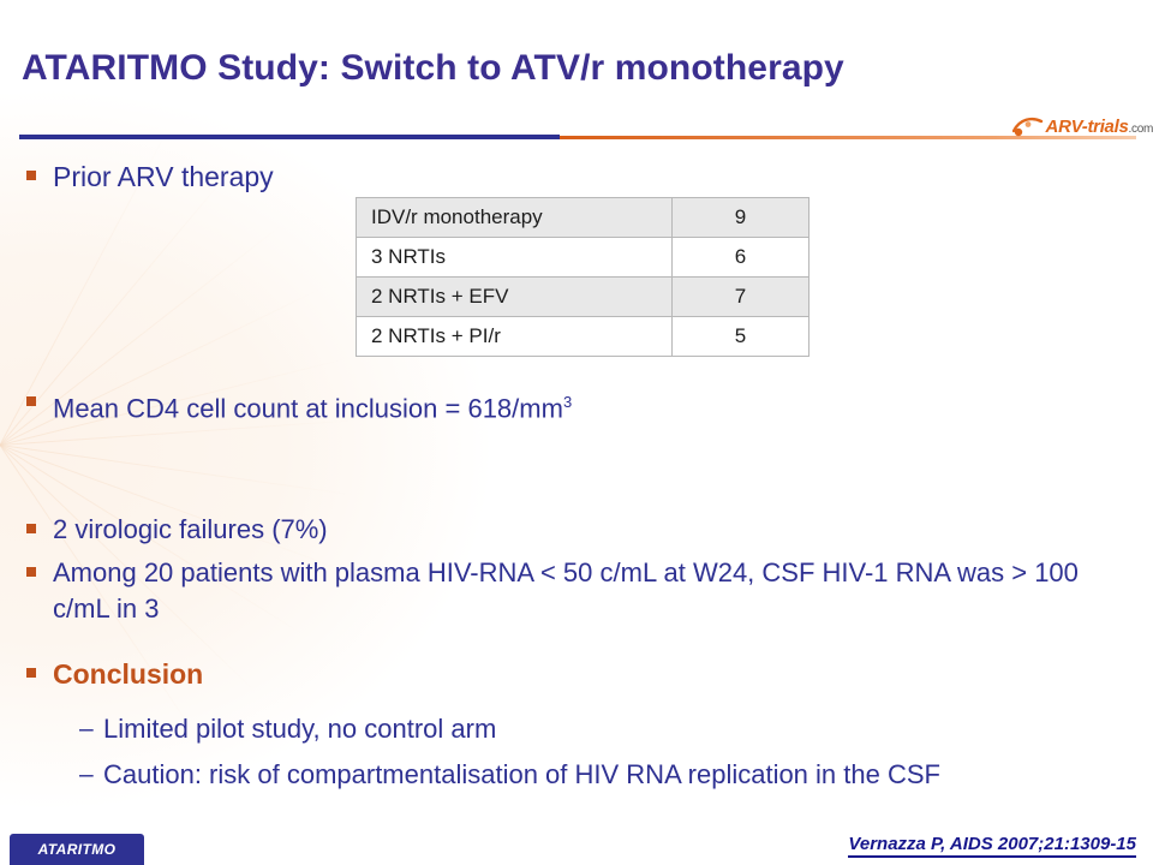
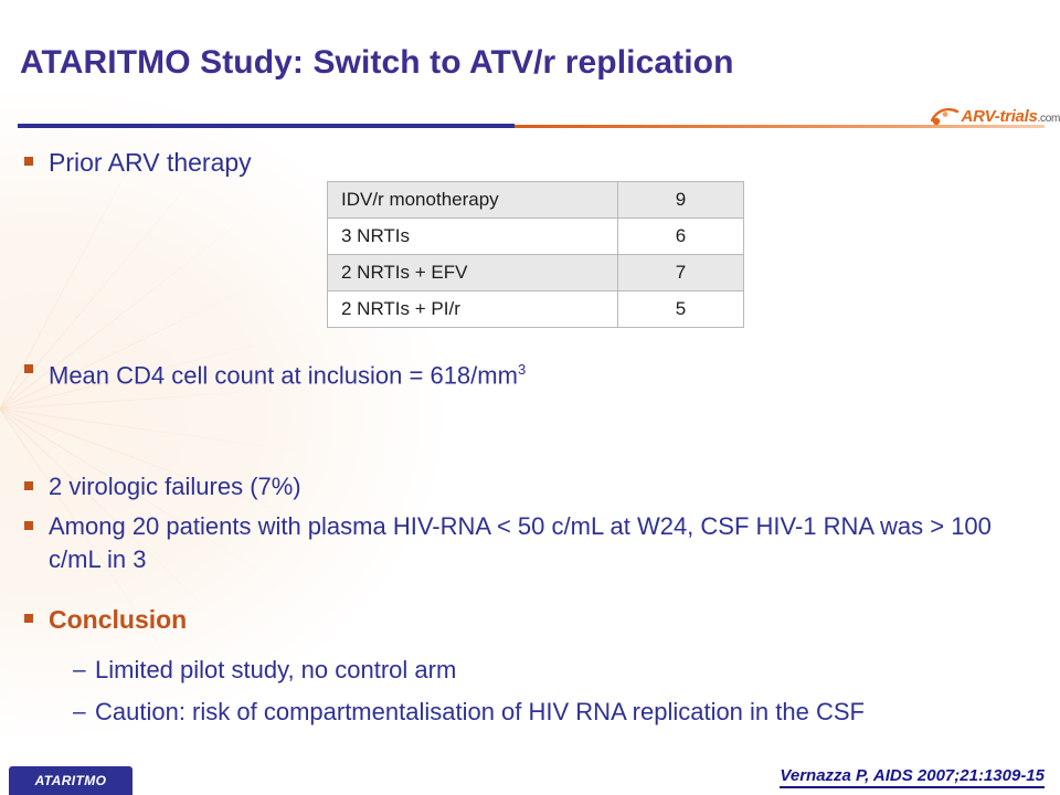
- ATARITMO Study: Switch to ATV/r monotherapy
+ ATARITMO Study: Switch to ATV/r replication
  ARV-trials.com
  Prior ARV therapy
  IDV/r monotherapy	9
  3 NRTIs	6
  2 NRTIs + EFV	7
  2 NRTIs + PI/r	5
  Mean CD4 cell count at inclusion = 618/mm3
  2 virologic failures (7%)
  Among 20 patients with plasma HIV-RNA < 50 c/mL at W24, CSF HIV-1 RNA was > 100 c/mL in 3
  Conclusion
  –
  Limited pilot study, no control arm
  –
  Caution: risk of compartmentalisation of HIV RNA replication in the CSF
  ATARITMO
  Vernazza P, AIDS 2007;21:1309-15
